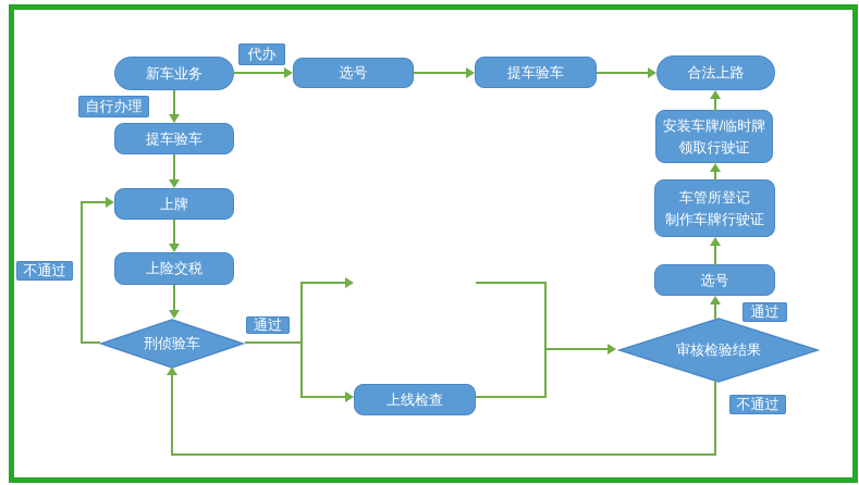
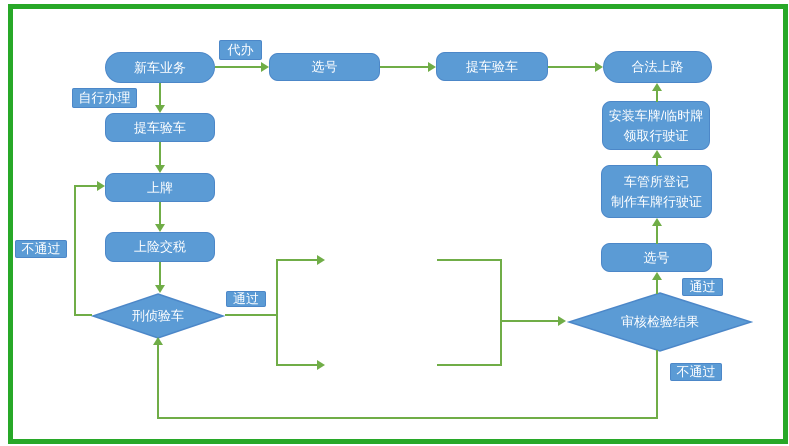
  新车业务
  选号
  提车验车
  合法上路
  提车验车
  上牌
  上险交税
  刑侦验车
- 上线检查
  审核检验结果
  选号
  车管所登记
  制作车牌行驶证
  安装车牌/临时牌
  领取行驶证
  代办
  自行办理
  不通过
  通过
  通过
  不通过
